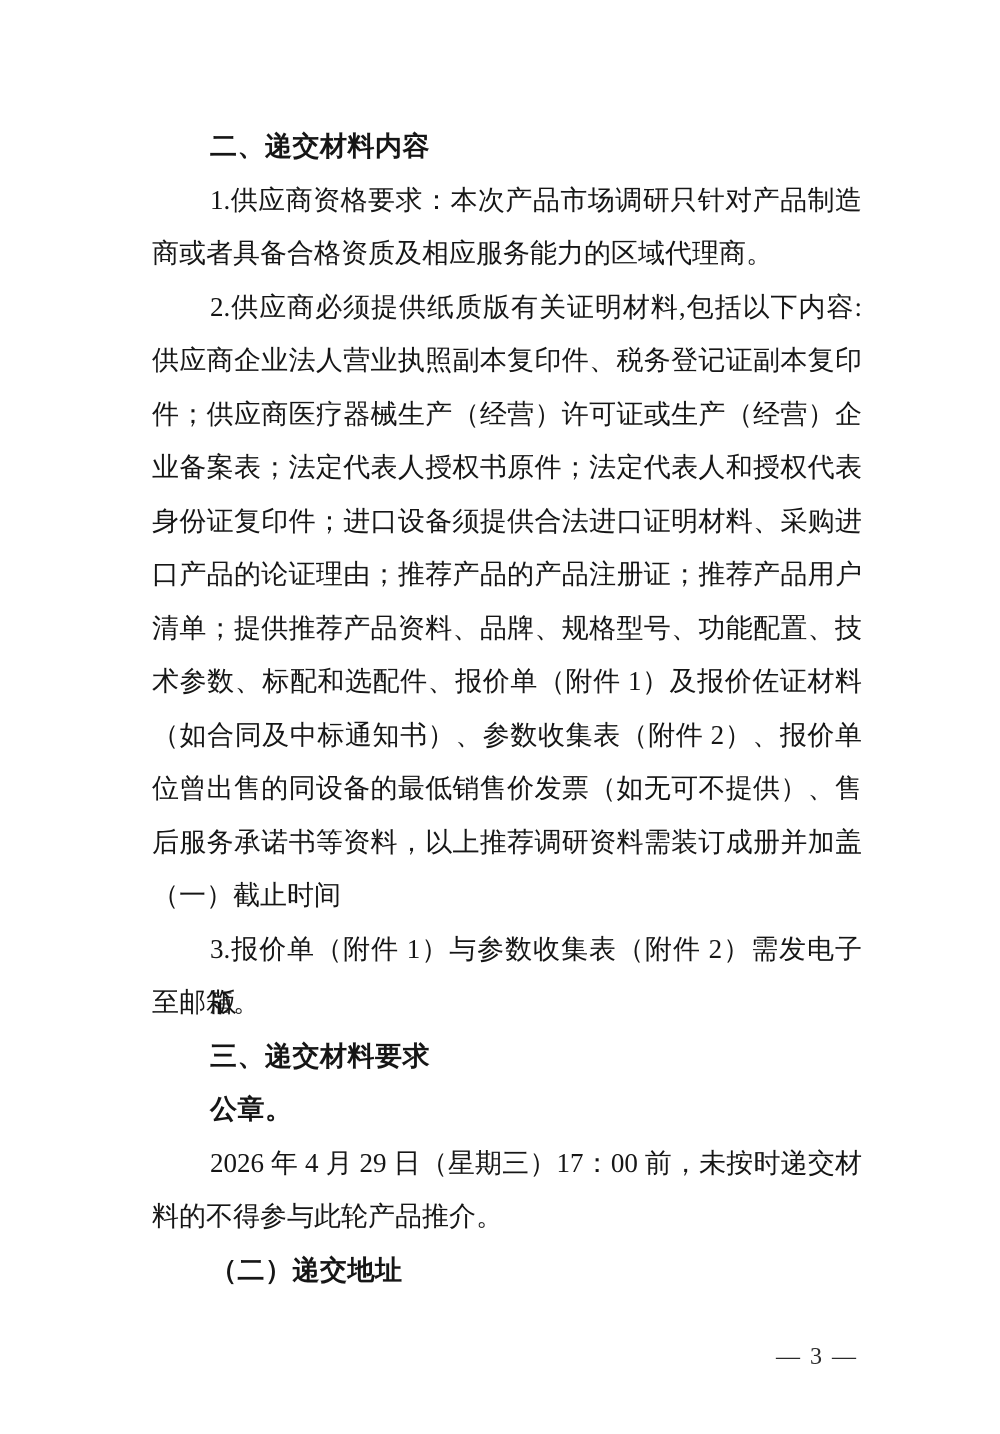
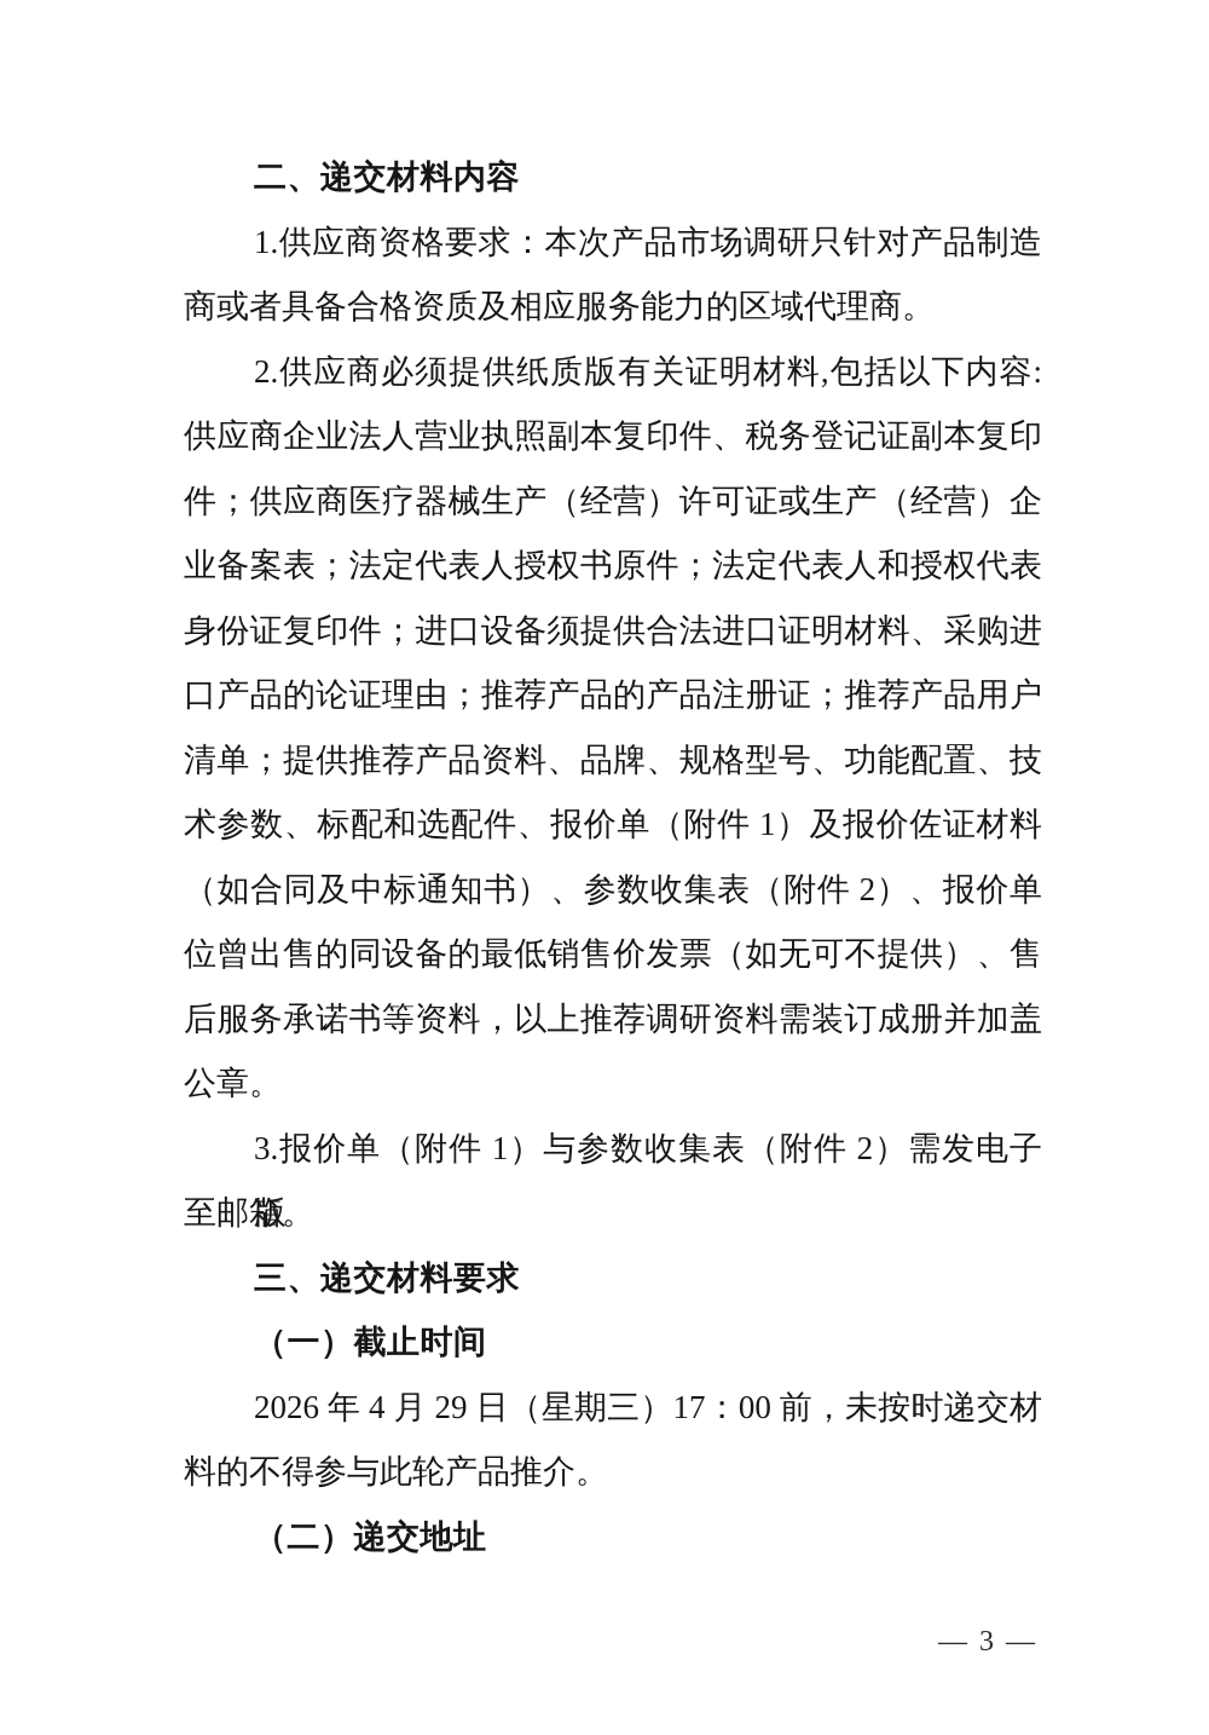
  二、递交材料内容
  1.供应商资格要求：本次产品市场调研只针对产品制造
  商或者具备合格资质及相应服务能力的区域代理商。
  2.供应商必须提供纸质版有关证明材料,包括以下内容:
  供应商企业法人营业执照副本复印件、税务登记证副本复印
  件；供应商医疗器械生产（经营）许可证或生产（经营）企
  业备案表；法定代表人授权书原件；法定代表人和授权代表
  身份证复印件；进口设备须提供合法进口证明材料、采购进
  口产品的论证理由；推荐产品的产品注册证；推荐产品用户
  清单；提供推荐产品资料、品牌、规格型号、功能配置、技
  术参数、标配和选配件、报价单（附件 1）及报价佐证材料
  （如合同及中标通知书）、参数收集表（附件 2）、报价单
  位曾出售的同设备的最低销售价发票（如无可不提供）、售
  后服务承诺书等资料，以上推荐调研资料需装订成册并加盖
- （一）截止时间
+ 公章。
  3.报价单（附件 1）与参数收集表（附件 2）需发电子版
  至邮箱。
  三、递交材料要求
- 公章。
+ （一）截止时间
  2026 年 4 月 29 日（星期三）17：00 前，未按时递交材
  料的不得参与此轮产品推介。
  （二）递交地址
  — 3 —
